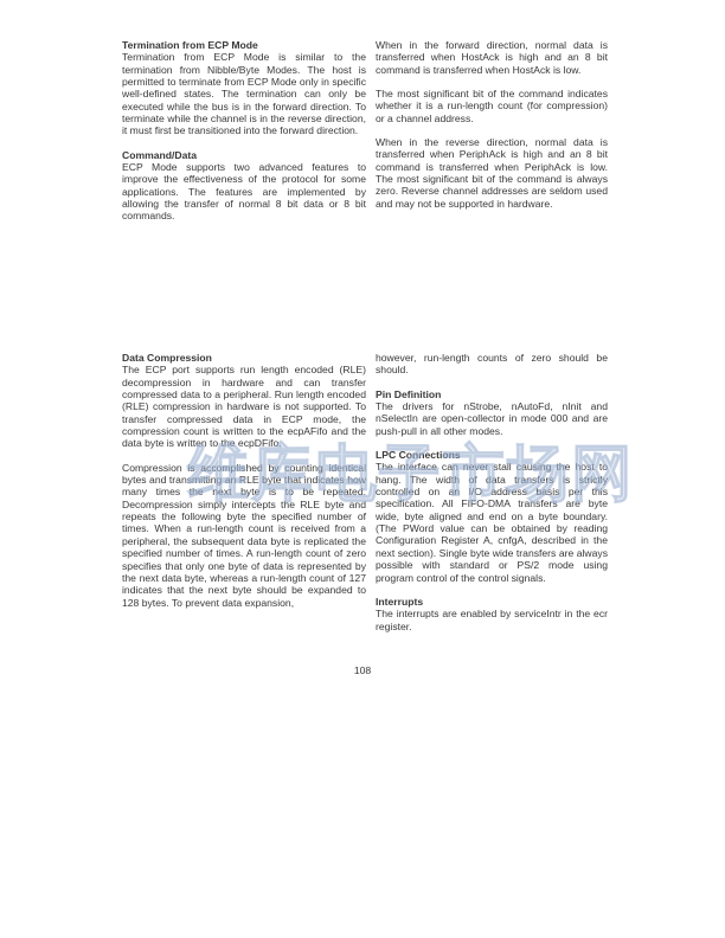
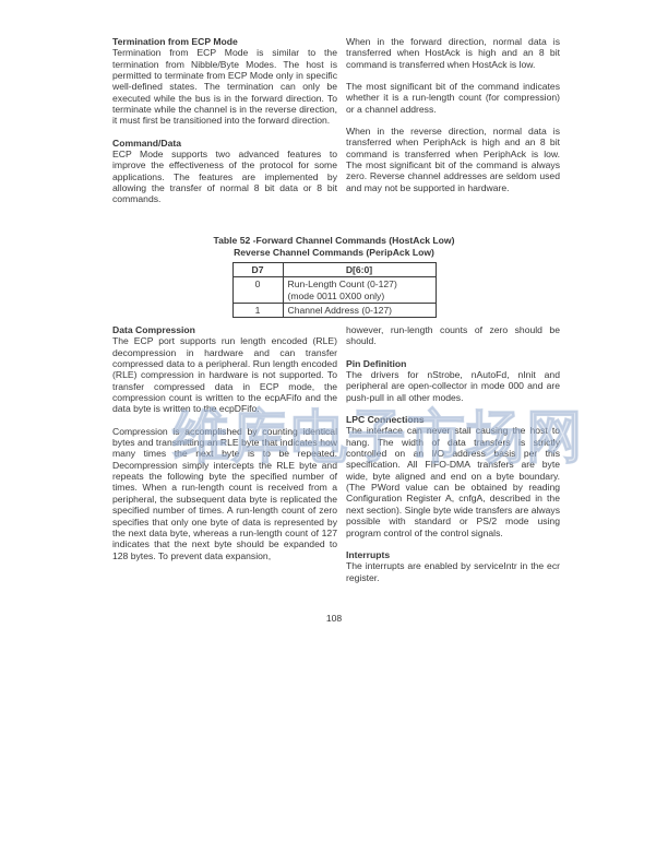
  Termination from ECP Mode
  Termination from ECP Mode is similar to the termination from Nibble/Byte Modes. The host is permitted to terminate from ECP Mode only in specific well-defined states. The termination can only be executed while the bus is in the forward direction. To terminate while the channel is in the reverse direction, it must first be transitioned into the forward direction.
  Command/Data
  ECP Mode supports two advanced features to improve the effectiveness of the protocol for some applications. The features are implemented by allowing the transfer of normal 8 bit data or 8 bit commands.
  When in the forward direction, normal data is transferred when HostAck is high and an 8 bit command is transferred when HostAck is low.
  The most significant bit of the command indicates whether it is a run-length count (for compression) or a channel address.
  When in the reverse direction, normal data is transferred when PeriphAck is high and an 8 bit command is transferred when PeriphAck is low. The most significant bit of the command is always zero. Reverse channel addresses are seldom used and may not be supported in hardware.
+ Table 52 -Forward Channel Commands (HostAck Low)
+ Reverse Channel Commands (PeripAck Low)
+ D7	D[6:0]
+ 0	Run-Length Count (0-127) (mode 0011 0X00 only)
+ 1	Channel Address (0-127)
  Data Compression
  The ECP port supports run length encoded (RLE) decompression in hardware and can transfer compressed data to a peripheral. Run length encoded (RLE) compression in hardware is not supported. To transfer compressed data in ECP mode, the compression count is written to the ecpAFifo and the data byte is written to the ecpDFifo.
  Compression is accomplished by counting identical bytes and transmitting an RLE byte that indicates how many times the next byte is to be repeated. Decompression simply intercepts the RLE byte and repeats the following byte the specified number of times. When a run-length count is received from a peripheral, the subsequent data byte is replicated the specified number of times. A run-length count of zero specifies that only one byte of data is represented by the next data byte, whereas a run-length count of 127 indicates that the next byte should be expanded to 128 bytes. To prevent data expansion,
  however, run-length counts of zero should be should.
  Pin Definition
- The drivers for nStrobe, nAutoFd, nInit and nSelectIn are open-collector in mode 000 and are push-pull in all other modes.
+ The drivers for nStrobe, nAutoFd, nInit and peripheral are open-collector in mode 000 and are push-pull in all other modes.
  LPC Connections
  The interface can never stall causing the host to hang. The width of data transfers is strictly controlled on an I/O address basis per this specification. All FIFO-DMA transfers are byte wide, byte aligned and end on a byte boundary. (The PWord value can be obtained by reading Configuration Register A, cnfgA, described in the next section). Single byte wide transfers are always possible with standard or PS/2 mode using program control of the control signals.
  Interrupts
  The interrupts are enabled by serviceIntr in the ecr register.
  维库电子市场网
  108
